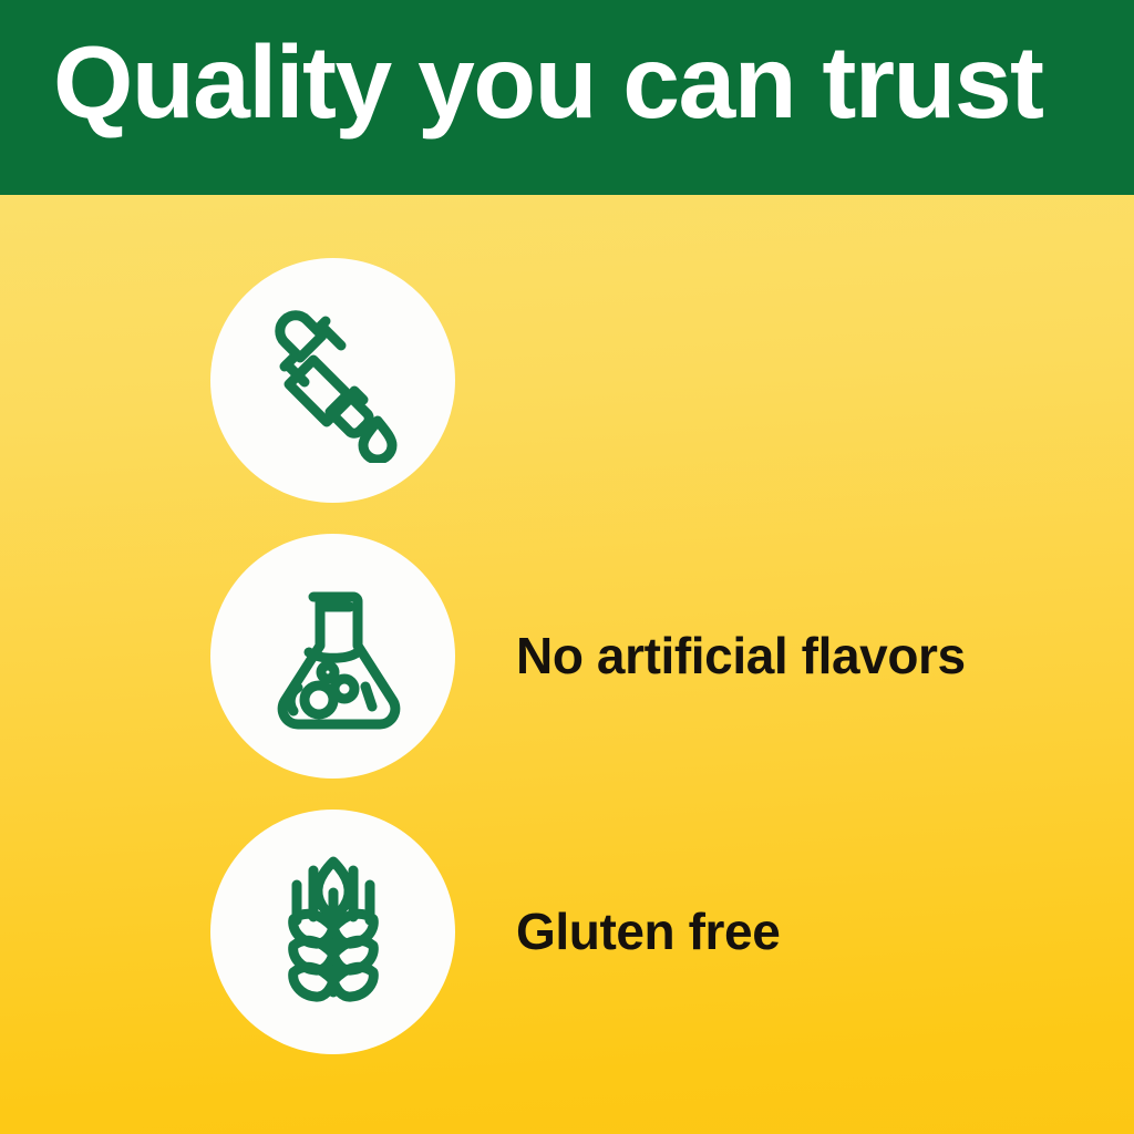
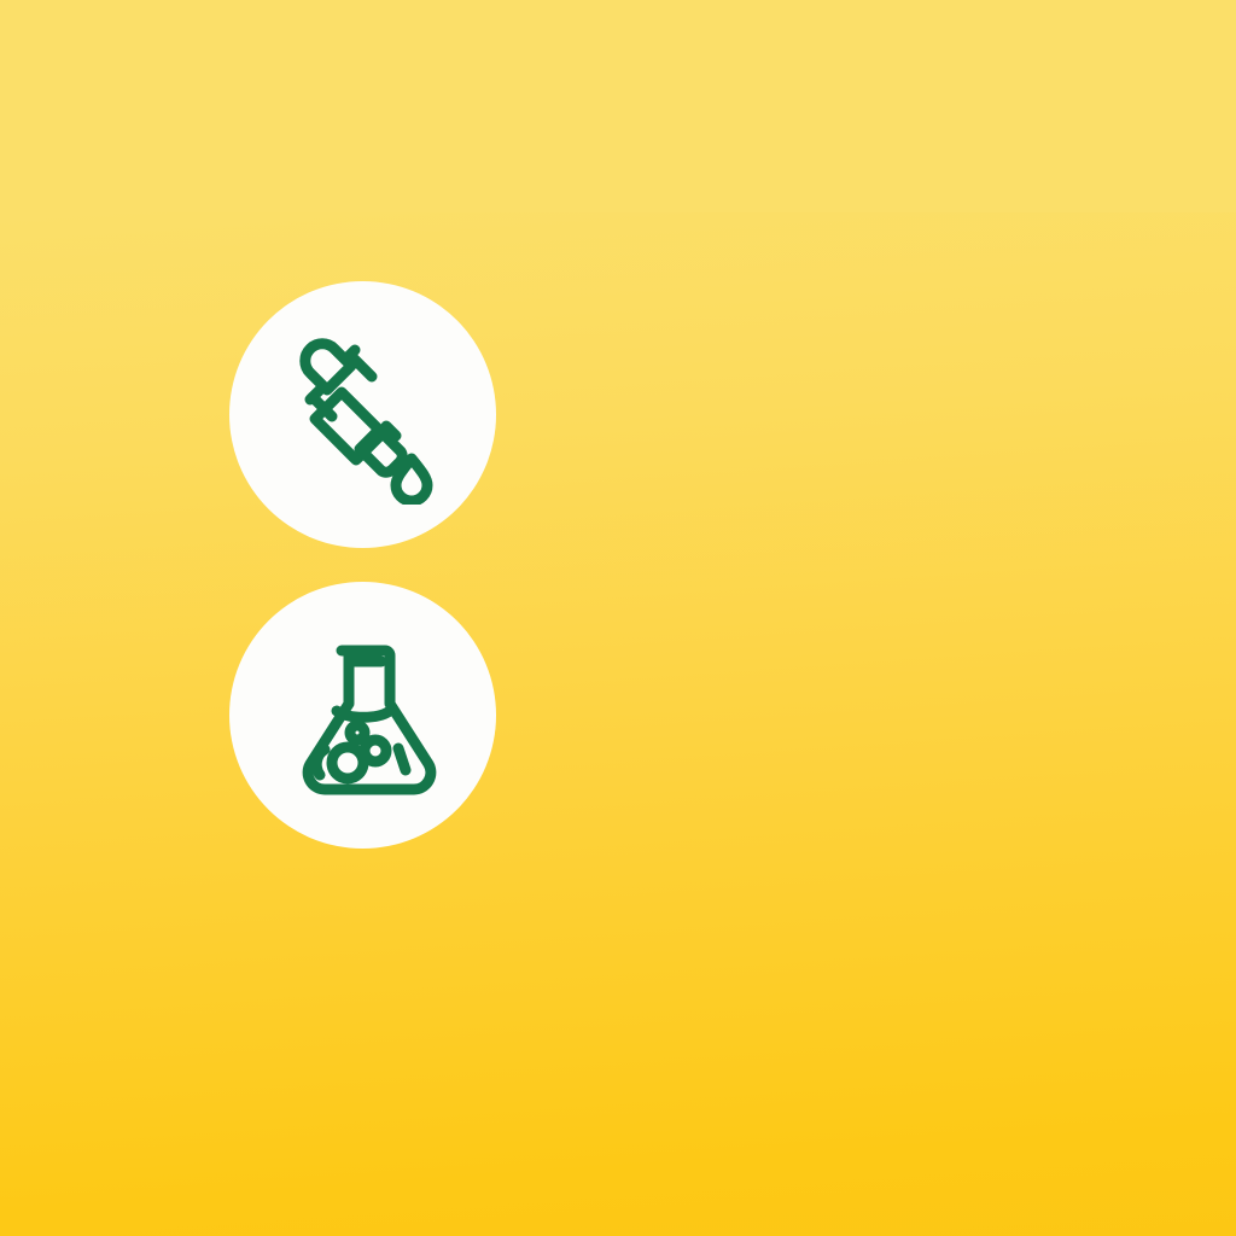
- Quality you can trust
- No artificial flavors
- Gluten free
